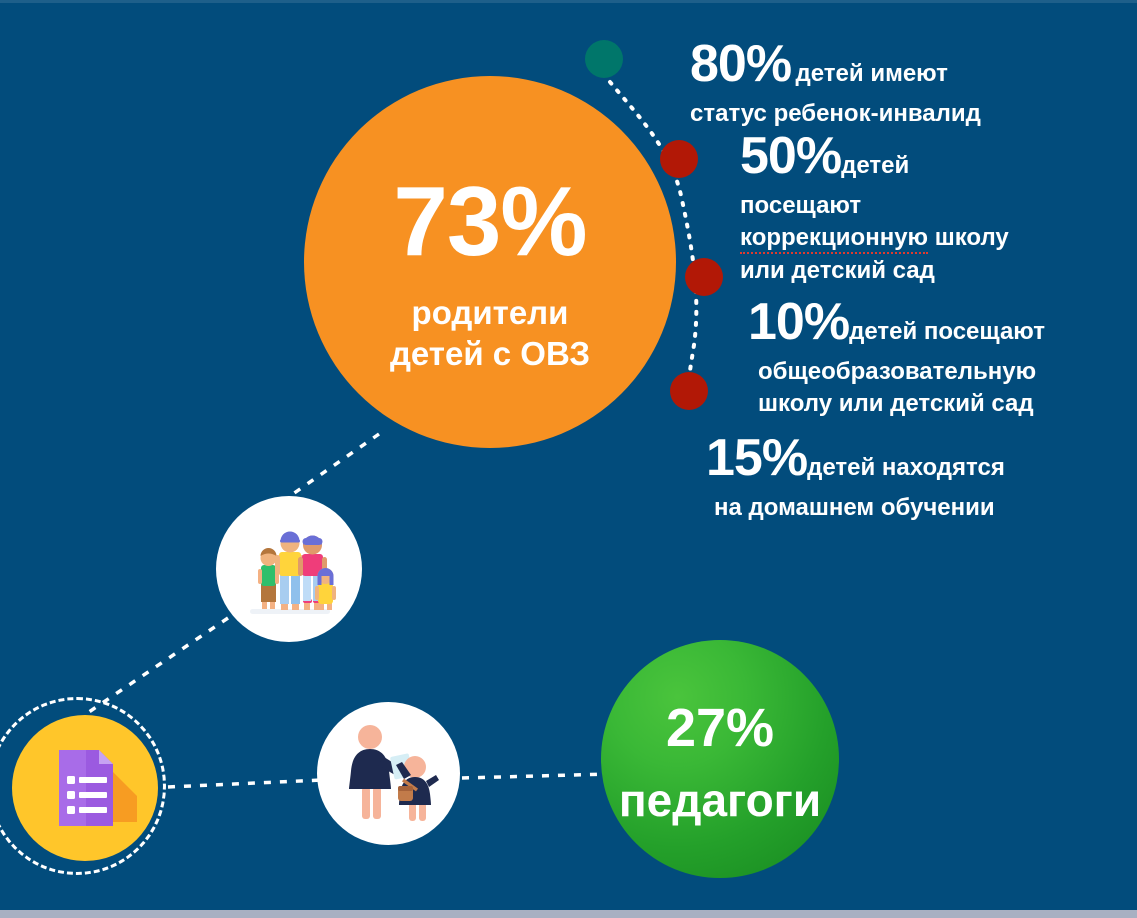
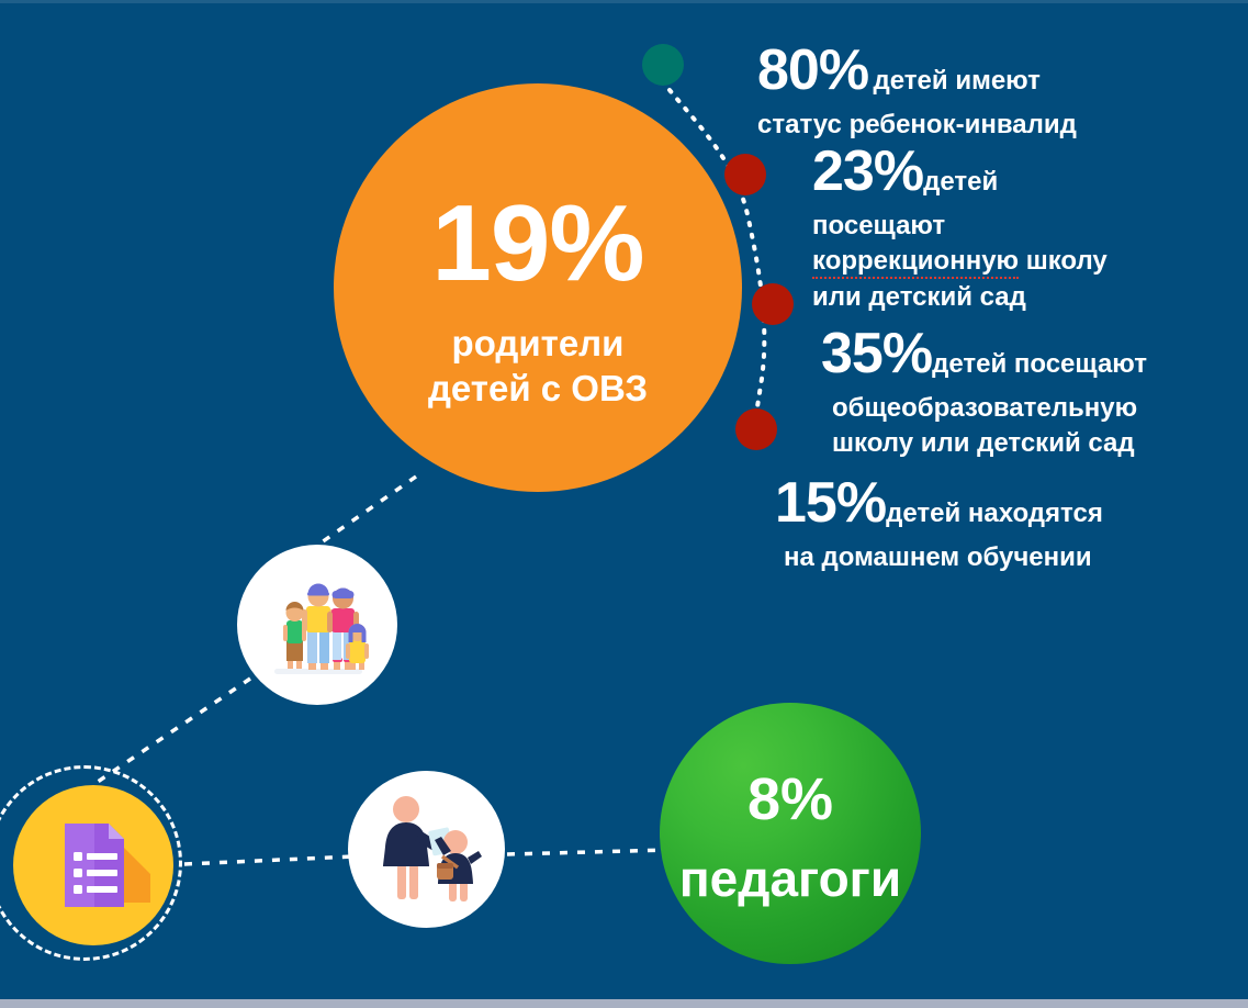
- 73%
+ 19%
  родители
  детей с ОВЗ
  80% детей имеют
  статус ребенок-инвалид
- 50%детей
+ 23%детей
  посещают
  коррекционную школу
  или детский сад
- 10%детей посещают
+ 35%детей посещают
  общеобразовательную
  школу или детский сад
  15%детей находятся
  на домашнем обучении
- 27%
+ 8%
  педагоги
